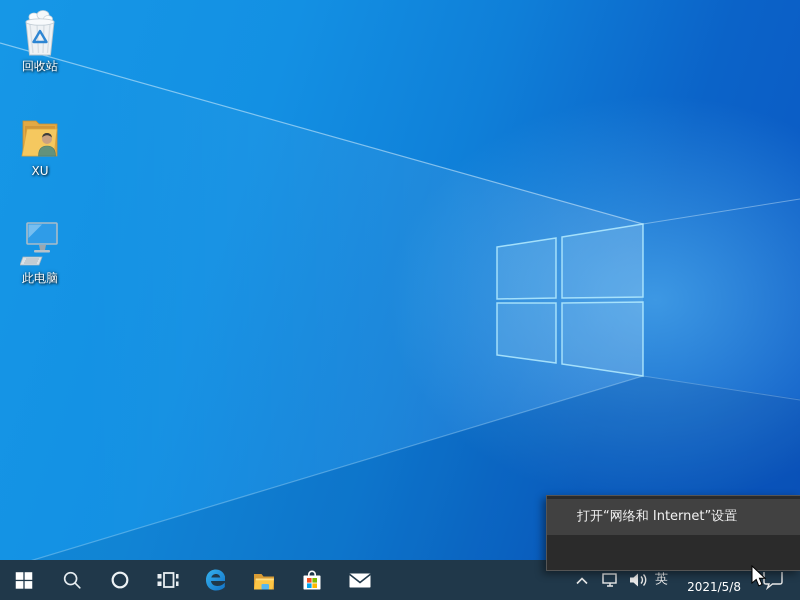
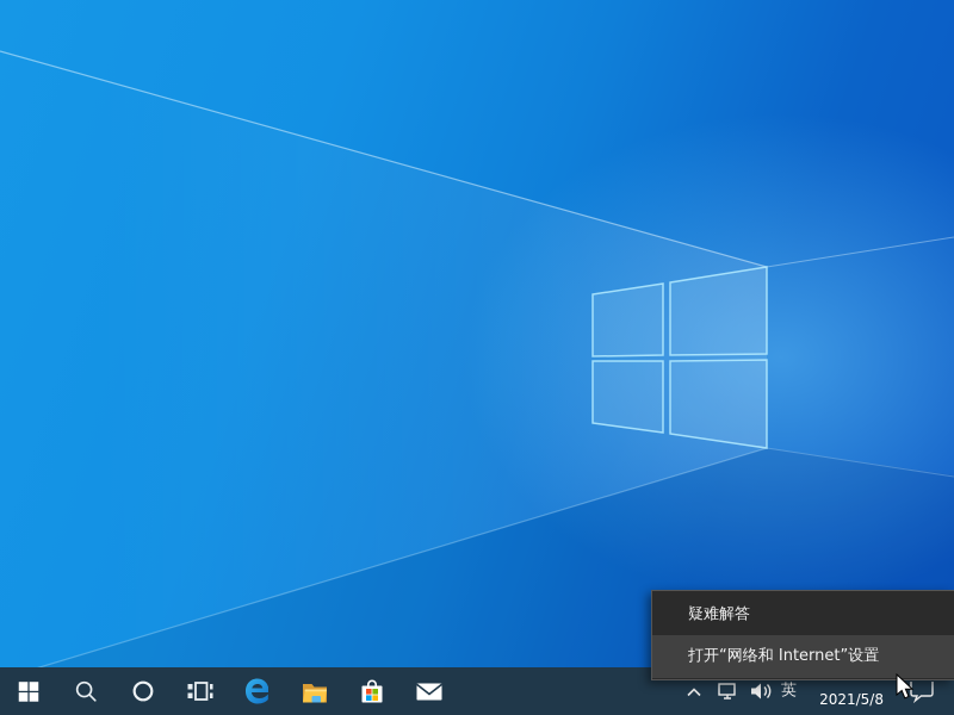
- 回收站
- XU
- 此电脑
  英
  2021/5/8
+ 疑难解答
  打开“网络和 Internet”设置
